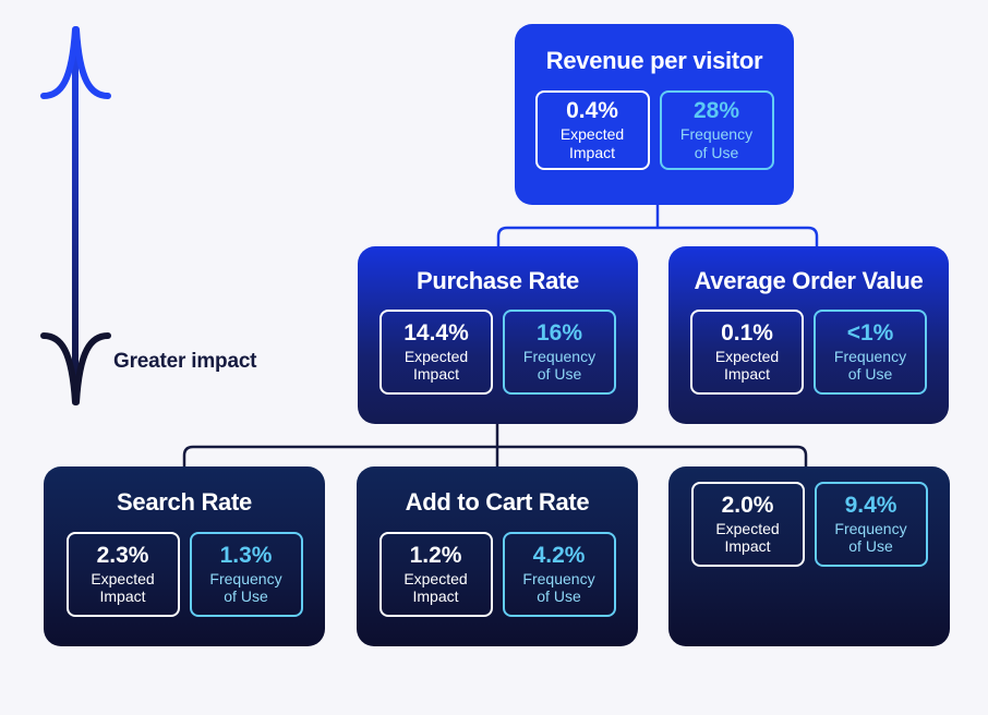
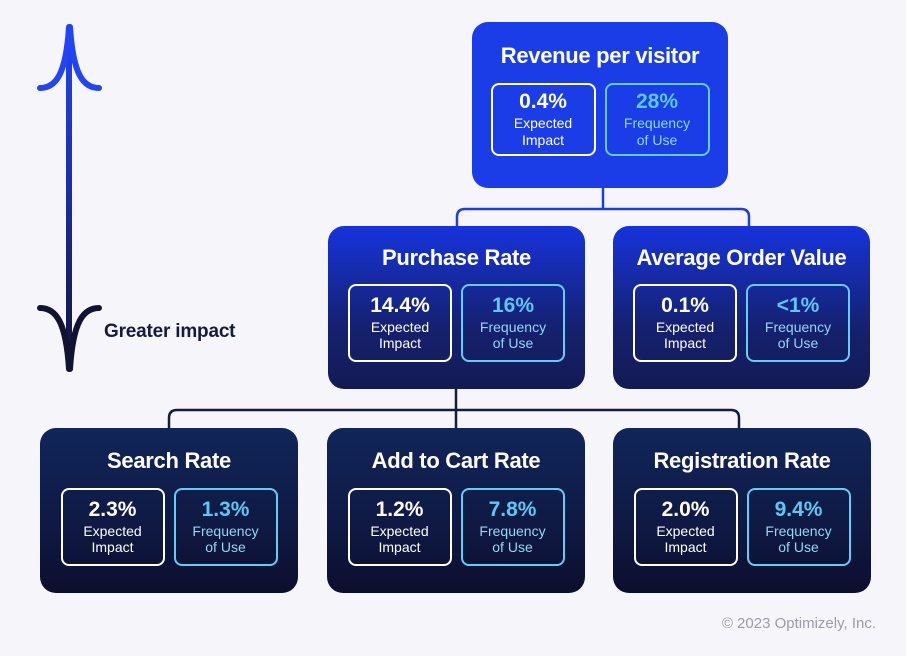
  Greater impact
  Revenue per visitor
  0.4%
  Expected
  Impact
  28%
  Frequency
  of Use
  Purchase Rate
  14.4%
  Expected
  Impact
  16%
  Frequency
  of Use
  Average Order Value
  0.1%
  Expected
  Impact
  <1%
  Frequency
  of Use
  Search Rate
  2.3%
  Expected
  Impact
  1.3%
  Frequency
  of Use
  Add to Cart Rate
  1.2%
  Expected
  Impact
- 4.2%
+ 7.8%
  Frequency
  of Use
+ Registration Rate
  2.0%
  Expected
  Impact
  9.4%
  Frequency
  of Use
+ © 2023 Optimizely, Inc.
